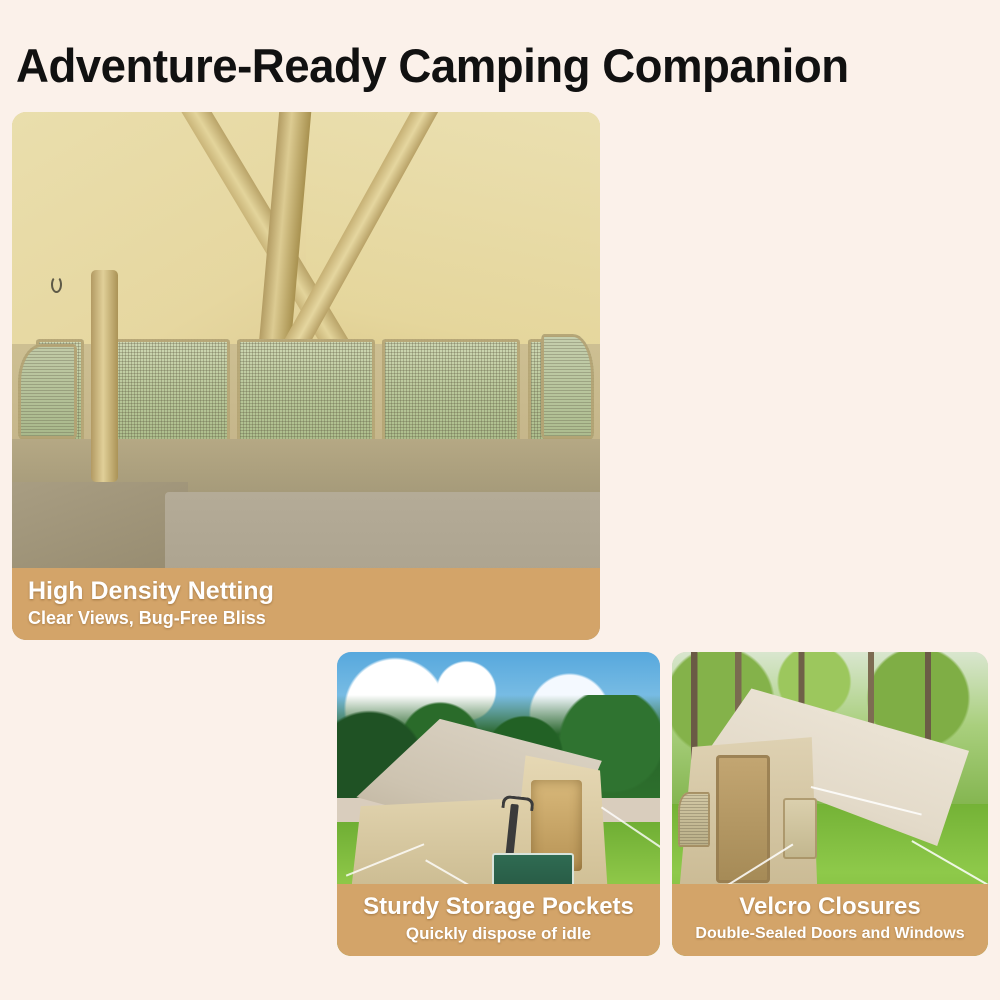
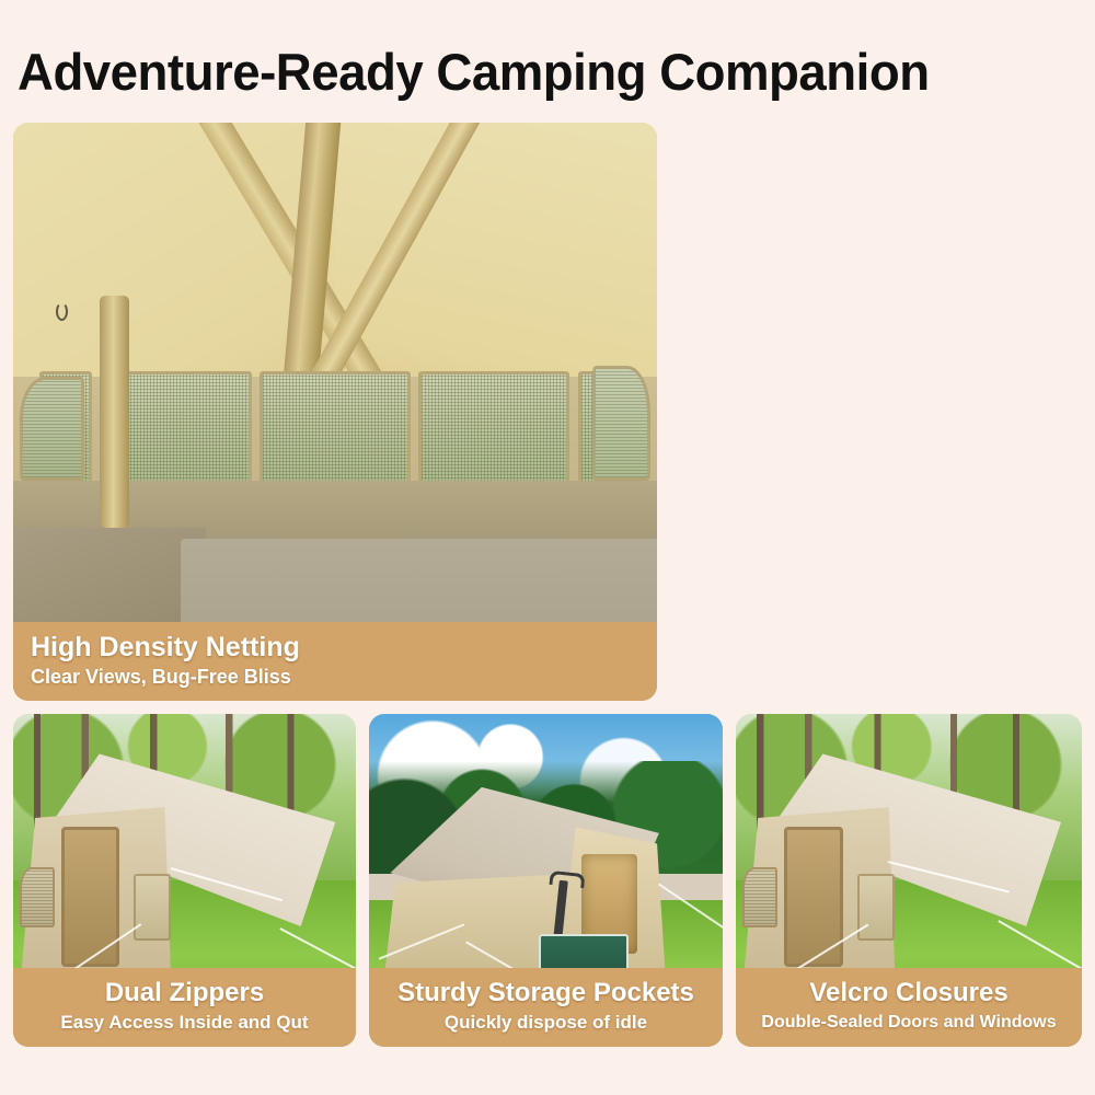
  Adventure-Ready Camping Companion
  High Density Netting
  Clear Views, Bug-Free Bliss
+ Dual Zippers
+ Easy Access Inside and Qut
  Sturdy Storage Pockets
  Quickly dispose of idle
  Velcro Closures
  Double-Sealed Doors and Windows
